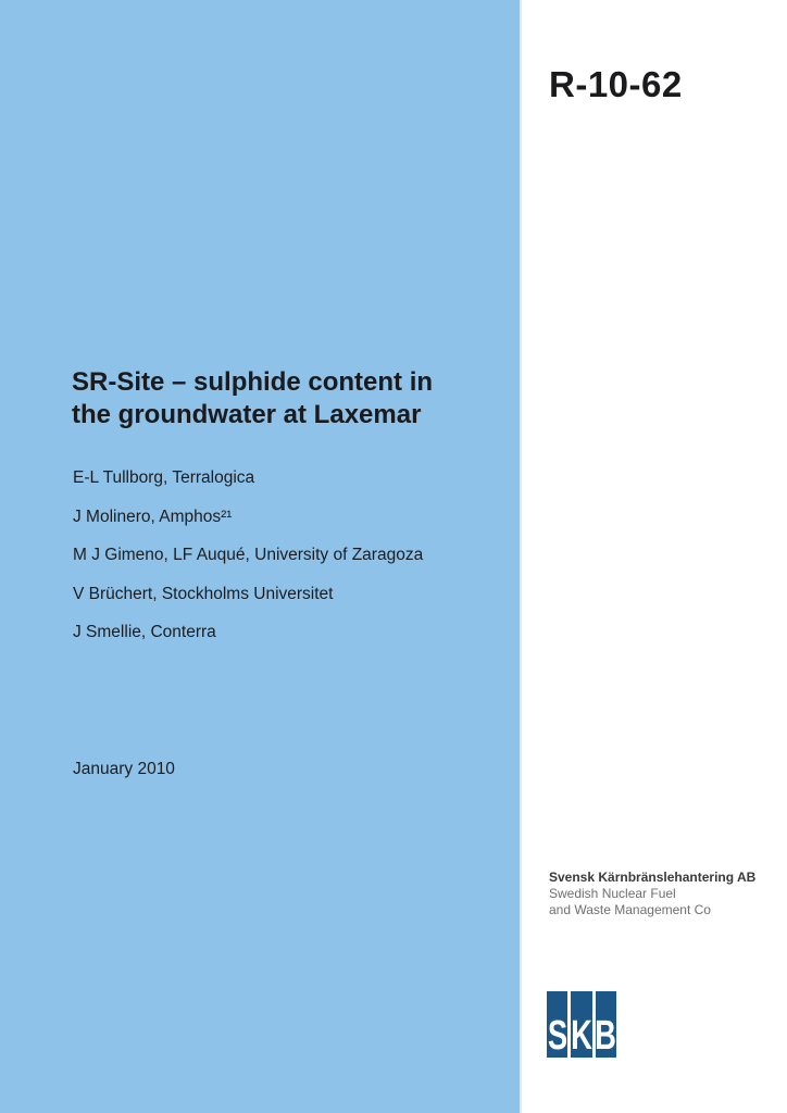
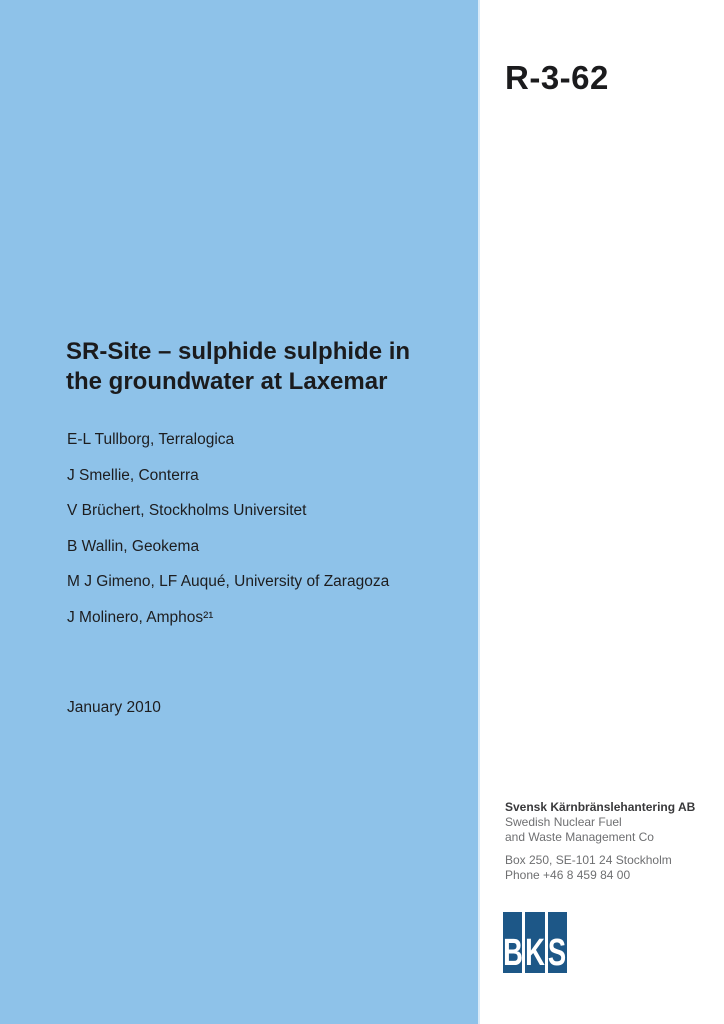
- R-10-62
+ R-3-62
- SR-Site – sulphide content in
+ SR-Site – sulphide sulphide in
  the groundwater at Laxemar
  E-L Tullborg, Terralogica
- J Molinero, Amphos²¹
+ J Smellie, Conterra
- M J Gimeno, LF Auqué, University of Zaragoza
+ V Brüchert, Stockholms Universitet
+ B Wallin, Geokema
- V Brüchert, Stockholms Universitet
+ M J Gimeno, LF Auqué, University of Zaragoza
- J Smellie, Conterra
+ J Molinero, Amphos²¹
  January 2010
  Svensk Kärnbränslehantering AB
  Swedish Nuclear Fuel
  and Waste Management Co
+ Box 250, SE-101 24 Stockholm
+ Phone +46 8 459 84 00
- S
+ B
  K
- B
+ S
